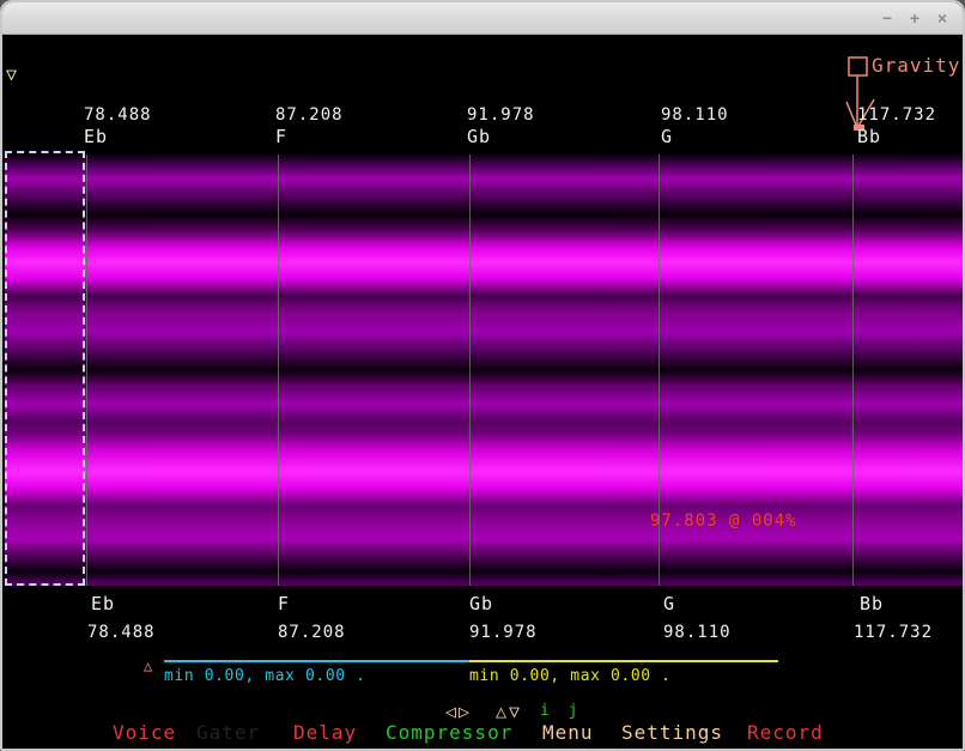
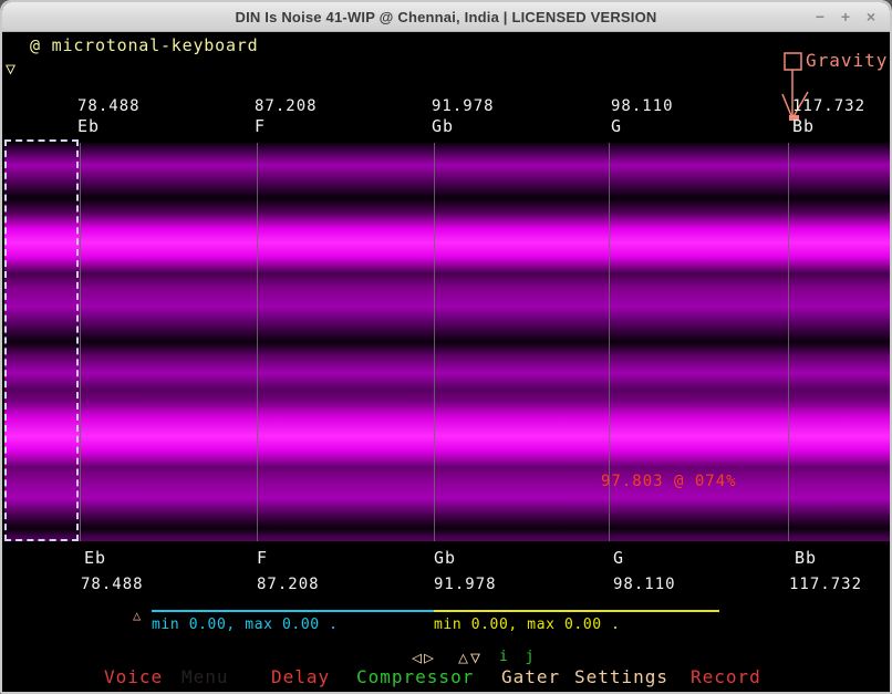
+ DIN Is Noise 41-WIP @ Chennai, India | LICENSED VERSION
  −
  +
  ×
+ @ microtonal-keyboard
  ▽
  Gravity
  78.488
  87.208
  91.978
  98.110
  117.732
  Eb
  F
  Gb
  G
  Bb
- 97.803 @ 004%
+ 97.803 @ 074%
  Eb
  F
  Gb
  G
  Bb
  78.488
  87.208
  91.978
  98.110
  117.732
  △
  min 0.00, max 0.00 .
  min 0.00, max 0.00 .
  ◁▷
  △▽
  i j
  Voice
- Gater
+ Menu
  Delay
  Compressor
- Menu
+ Gater
  Settings
  Record
